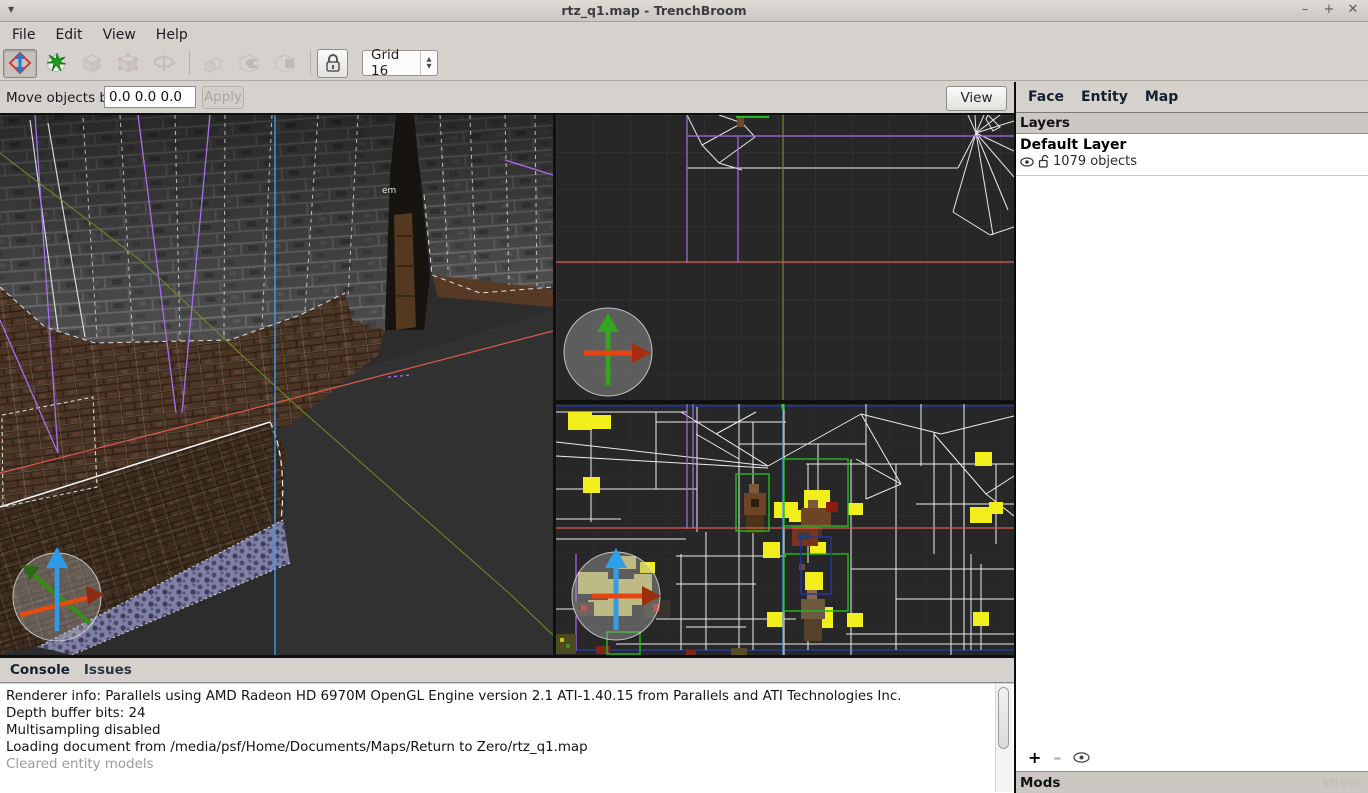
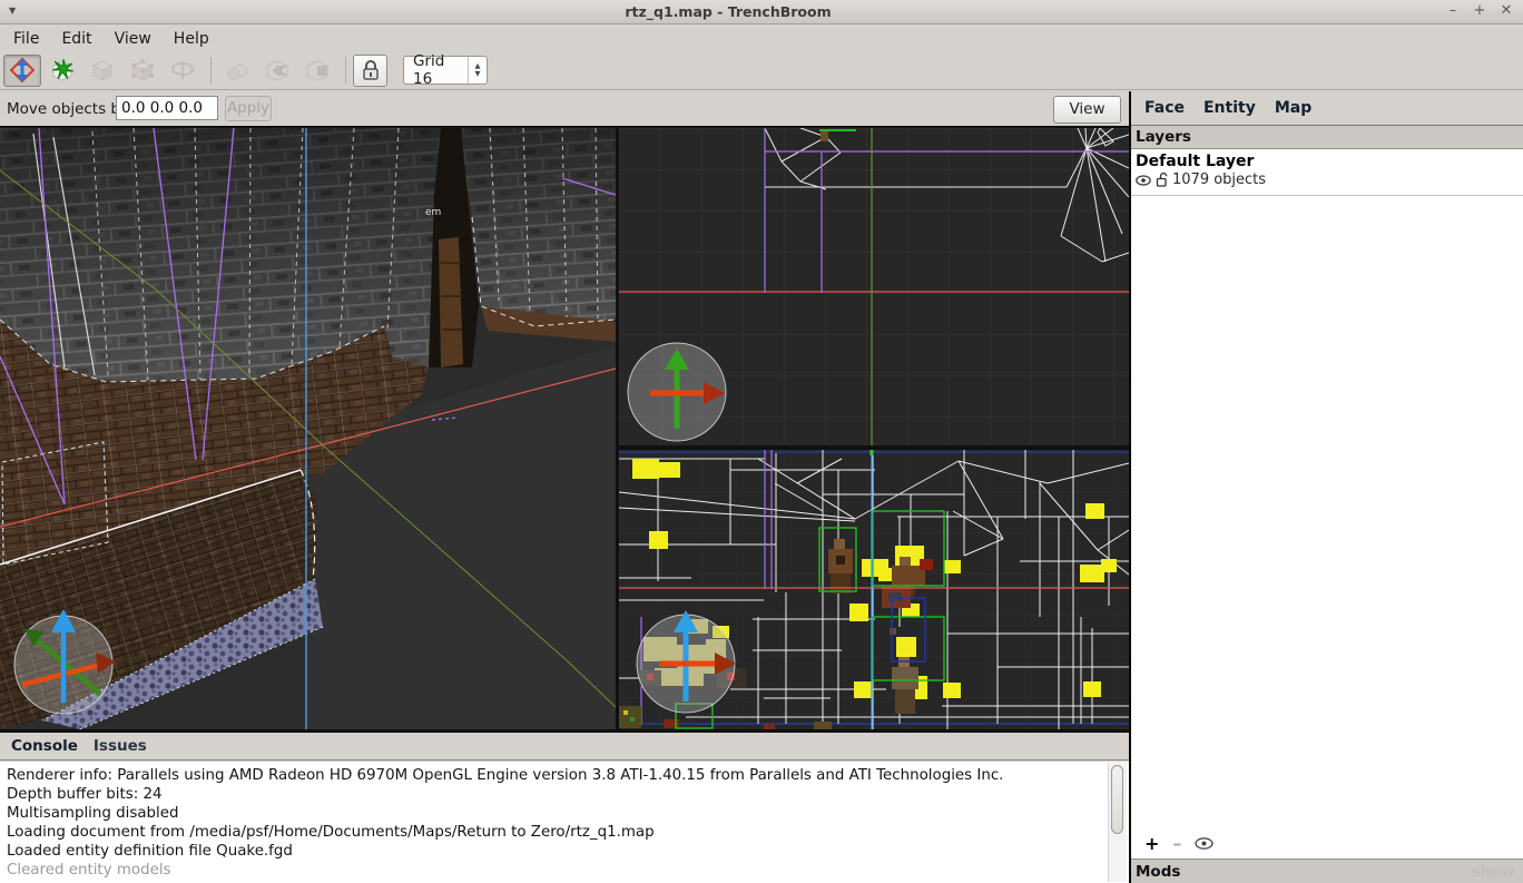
  ▼
  rtz_q1.map - TrenchBroom
  –
  +
  ✕
  File
  Edit
  View
  Help
  Grid 16
  ▲
  ▼
  Move objects
  0.0 0.0 0.0
  Apply
  View
  em
  Console
  Issues
- Renderer info: Parallels using AMD Radeon HD 6970M OpenGL Engine version 2.1 ATI-1.40.15 from Parallels and ATI Technologies Inc.
+ Renderer info: Parallels using AMD Radeon HD 6970M OpenGL Engine version 3.8 ATI-1.40.15 from Parallels and ATI Technologies Inc.
  Depth buffer bits: 24
  Multisampling disabled
  Loading document from /media/psf/Home/Documents/Maps/Return to Zero/rtz_q1.map
+ Loaded entity definition file Quake.fgd
  Cleared entity models
  Face
  Entity
  Map
  Layers
  Default Layer
  1079 objects
  +
  –
  Mods
